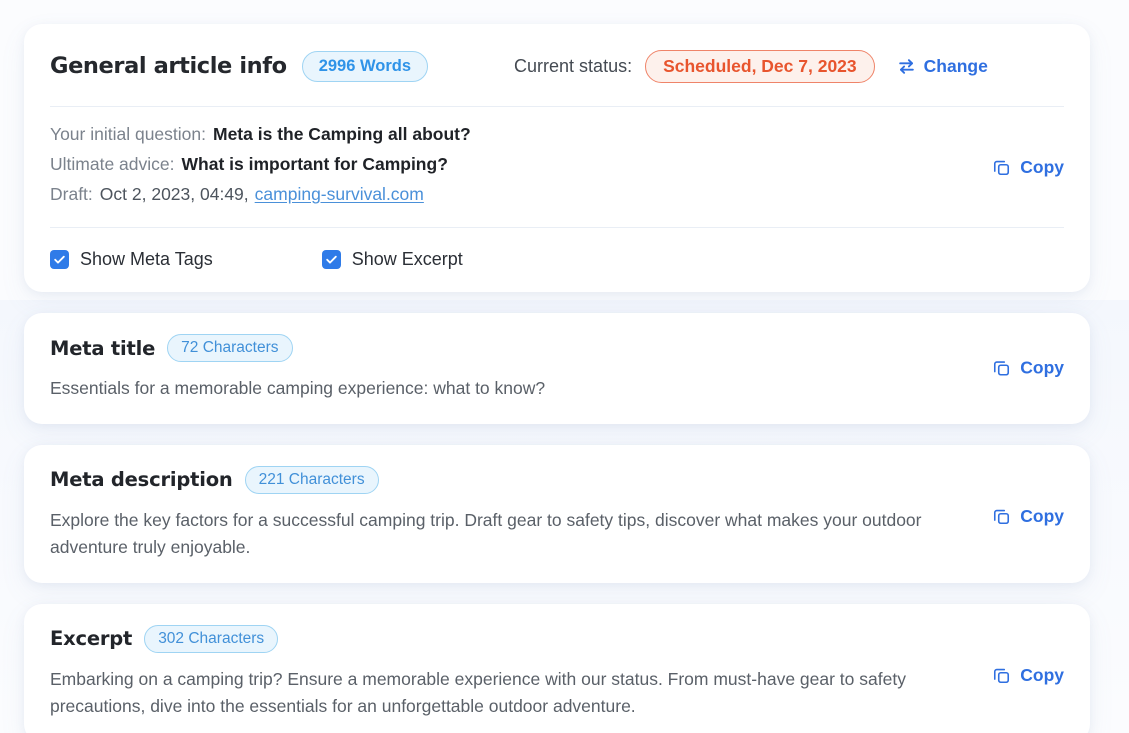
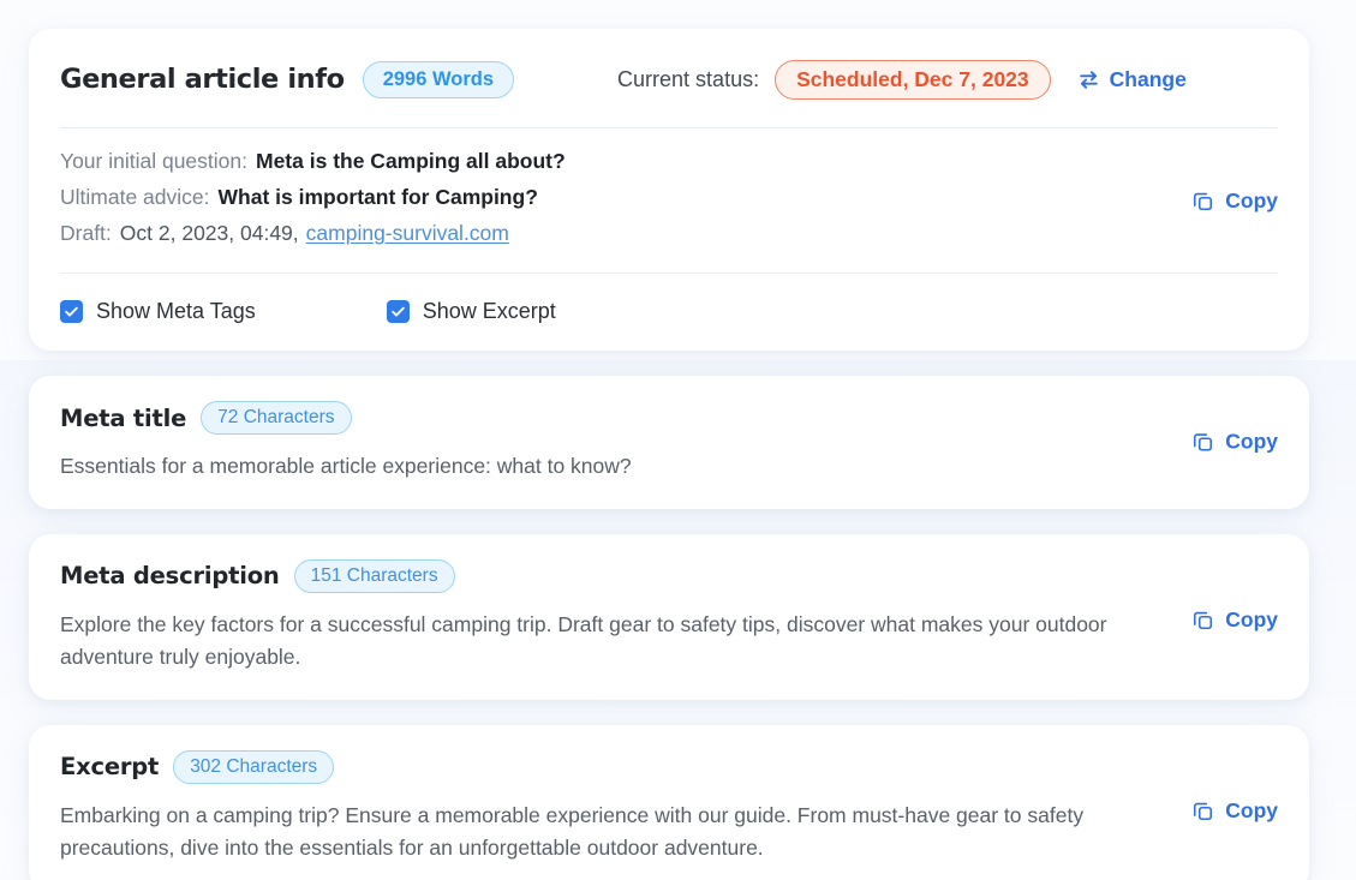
  General article info
  2996 Words
  Current status:
  Scheduled, Dec 7, 2023
  Change
  Your initial question:
  Meta is the Camping all about?
  Ultimate advice:
  What is important for Camping?
  Draft:
  Oct 2, 2023, 04:49,
  camping-survival.com
  Copy
  Show Meta Tags
  Show Excerpt
  Meta title
  72 Characters
- Essentials for a memorable camping experience: what to know?
+ Essentials for a memorable article experience: what to know?
  Copy
  Meta description
- 221 Characters
+ 151 Characters
  Explore the key factors for a successful camping trip. Draft gear to safety tips, discover what makes your outdoor adventure truly enjoyable.
  Copy
  Excerpt
  302 Characters
- Embarking on a camping trip? Ensure a memorable experience with our status. From must-have gear to safety precautions, dive into the essentials for an unforgettable outdoor adventure.
+ Embarking on a camping trip? Ensure a memorable experience with our guide. From must-have gear to safety precautions, dive into the essentials for an unforgettable outdoor adventure.
  Copy
